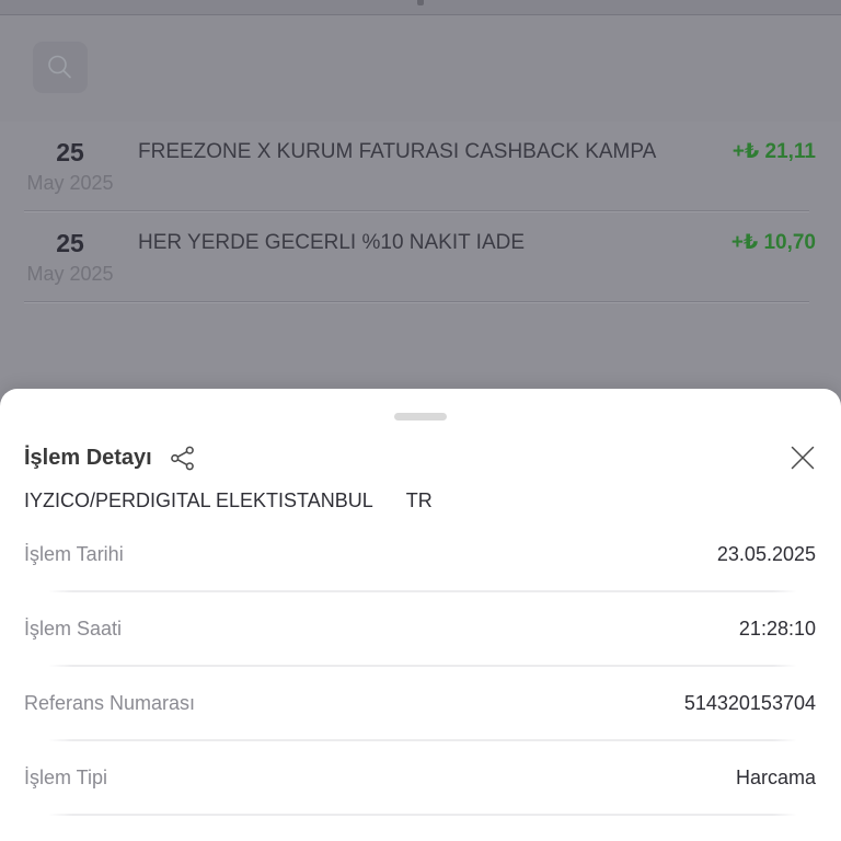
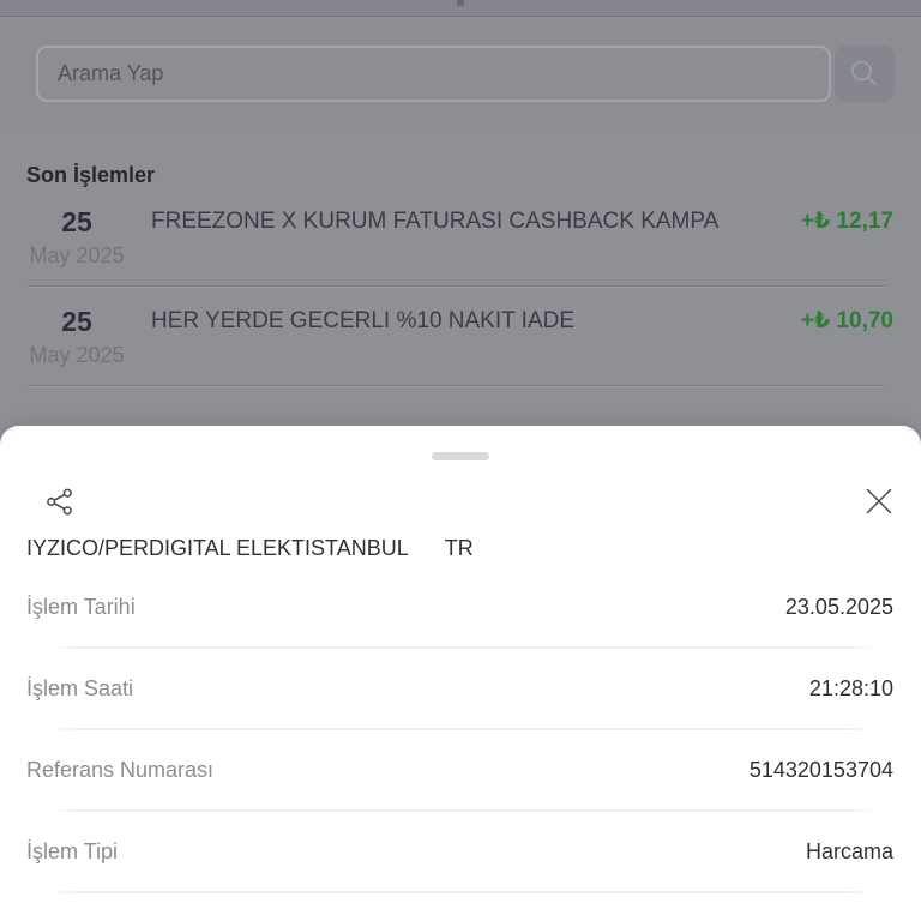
+ Arama Yap
+ Son İşlemler
  25
  FREEZONE X KURUM FATURASI CASHBACK KAMPA
- +₺ 21,11
+ +₺ 12,17
  May 2025
  25
  HER YERDE GECERLI %10 NAKIT IADE
  +₺ 10,70
  May 2025
- İşlem Detayı
  IYZICO/PERDIGITAL ELEKTISTANBUL TR
  İşlem Tarihi
  23.05.2025
  İşlem Saati
  21:28:10
  Referans Numarası
  514320153704
  İşlem Tipi
  Harcama
